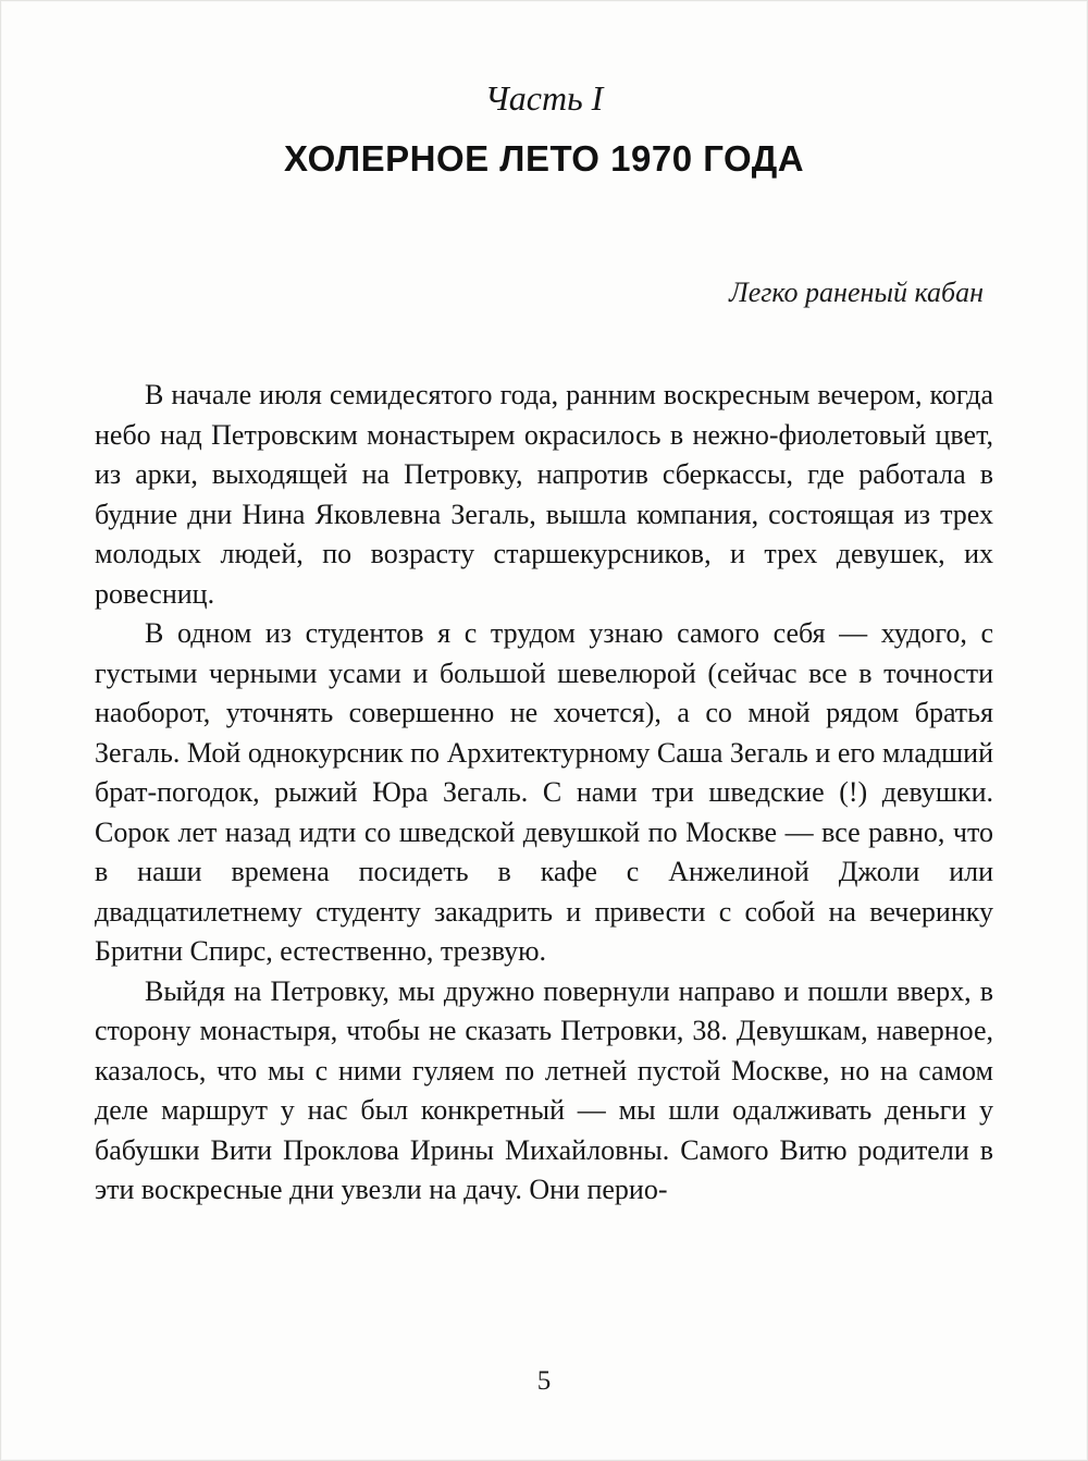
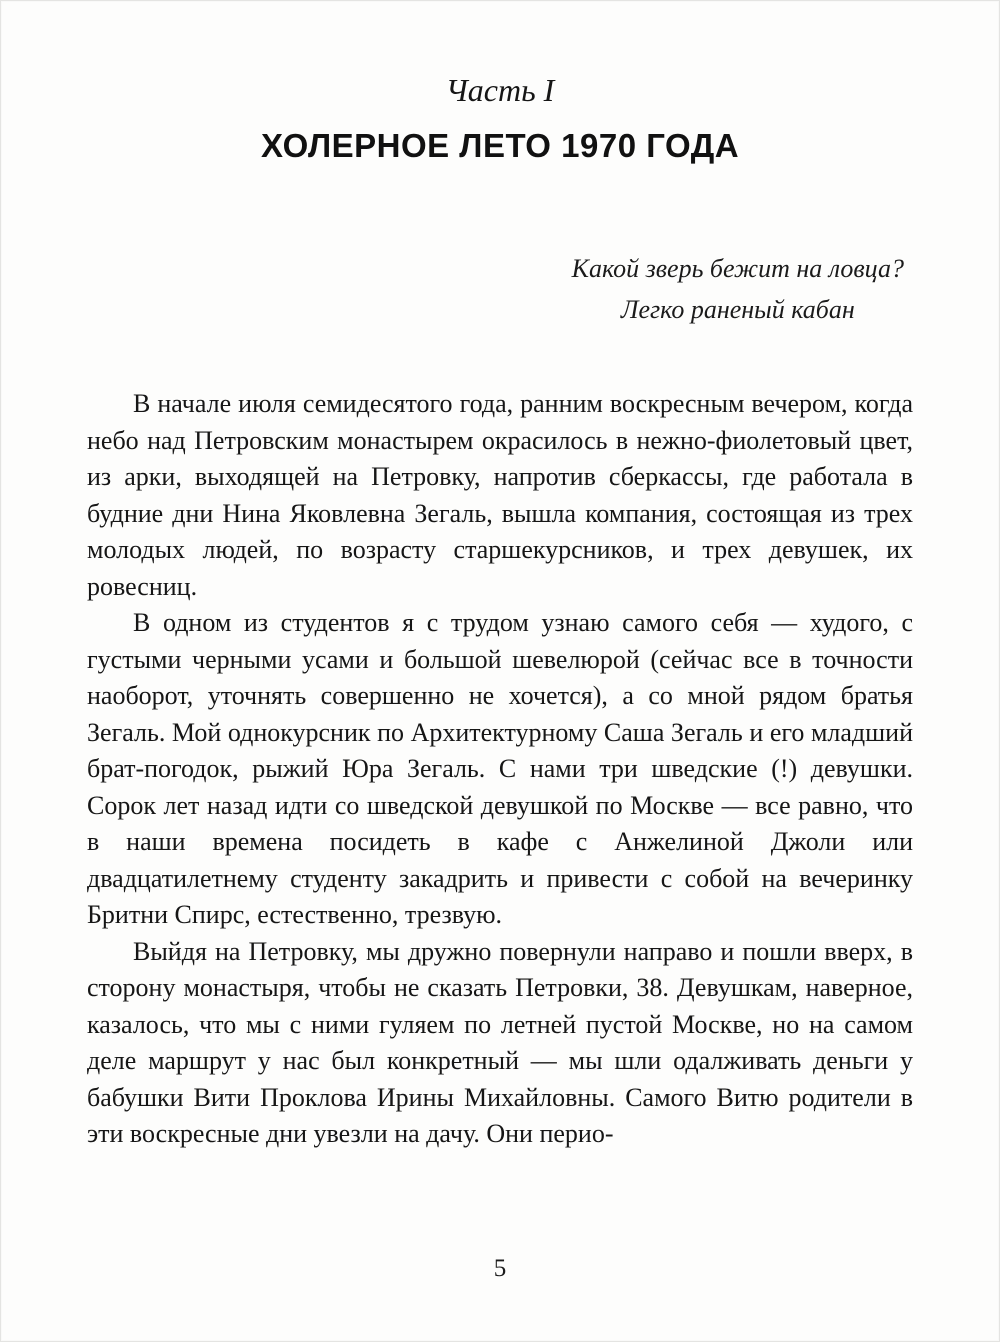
  Часть I
  ХОЛЕРНОЕ ЛЕТО 1970 ГОДА
+ Какой зверь бежит на ловца?
  Легко раненый кабан
  В начале июля семидесятого года, ранним воскресным вечером, когда небо над Петровским монастырем окрасилось в нежно-фиолетовый цвет, из арки, выходящей на Петровку, напротив сберкассы, где работала в будние дни Нина Яковлевна Зегаль, вышла компания, состоящая из трех молодых людей, по возрасту старшекурсников, и трех девушек, их ровесниц.
  В одном из студентов я с трудом узнаю самого себя — худого, с густыми черными усами и большой шевелюрой (сейчас все в точности наоборот, уточнять совершенно не хочется), а со мной рядом братья Зегаль. Мой однокурсник по Архитектурному Саша Зегаль и его младший брат-погодок, рыжий Юра Зегаль. С нами три шведские (!) девушки. Сорок лет назад идти со шведской девушкой по Москве — все равно, что в наши времена посидеть в кафе с Анжелиной Джоли или двадцатилетнему студенту закадрить и привести с собой на вечеринку Бритни Спирс, естественно, трезвую.
  Выйдя на Петровку, мы дружно повернули направо и пошли вверх, в сторону монастыря, чтобы не сказать Петровки, 38. Девушкам, наверное, казалось, что мы с ними гуляем по летней пустой Москве, но на самом деле маршрут у нас был конкретный — мы шли одалживать деньги у бабушки Вити Проклова Ирины Михайловны. Самого Витю родители в эти воскресные дни увезли на дачу. Они перио-
  5
